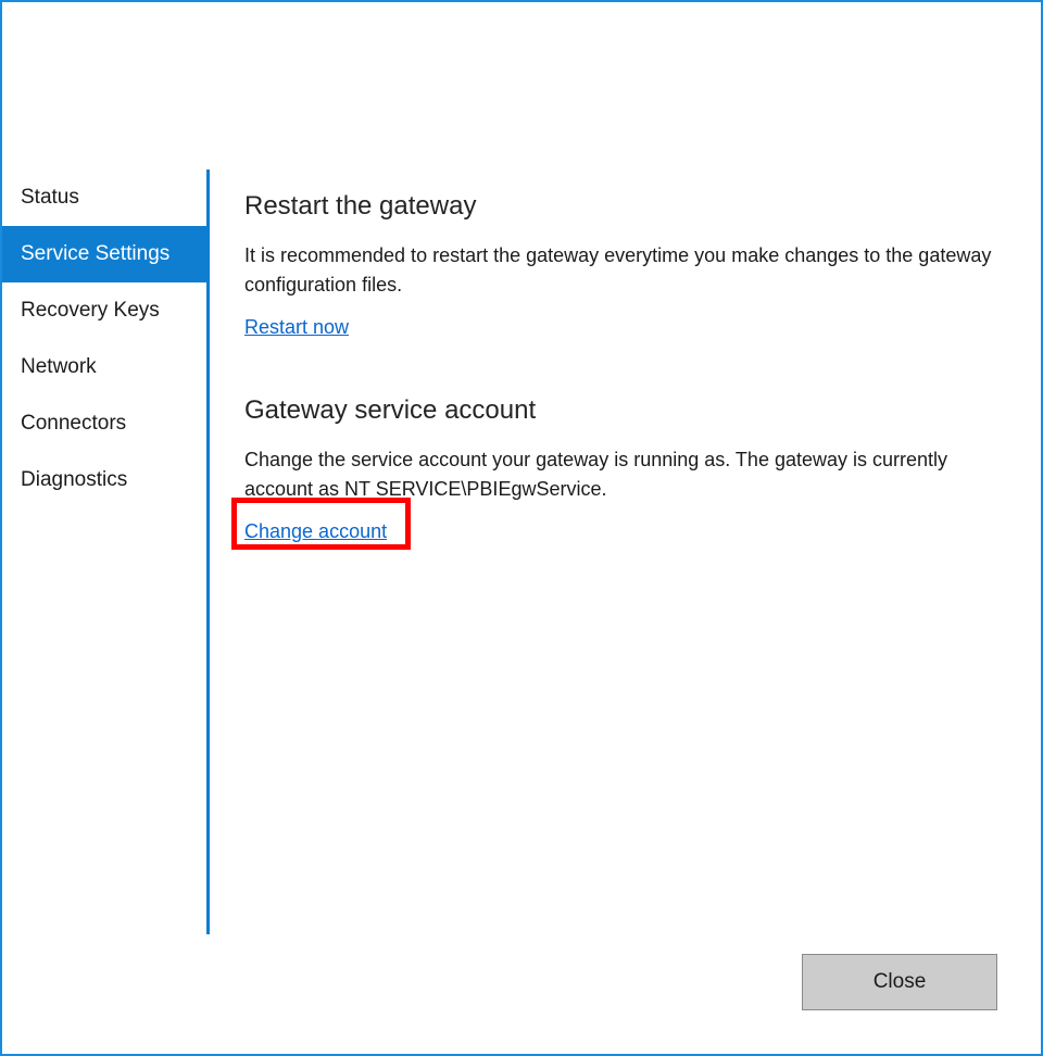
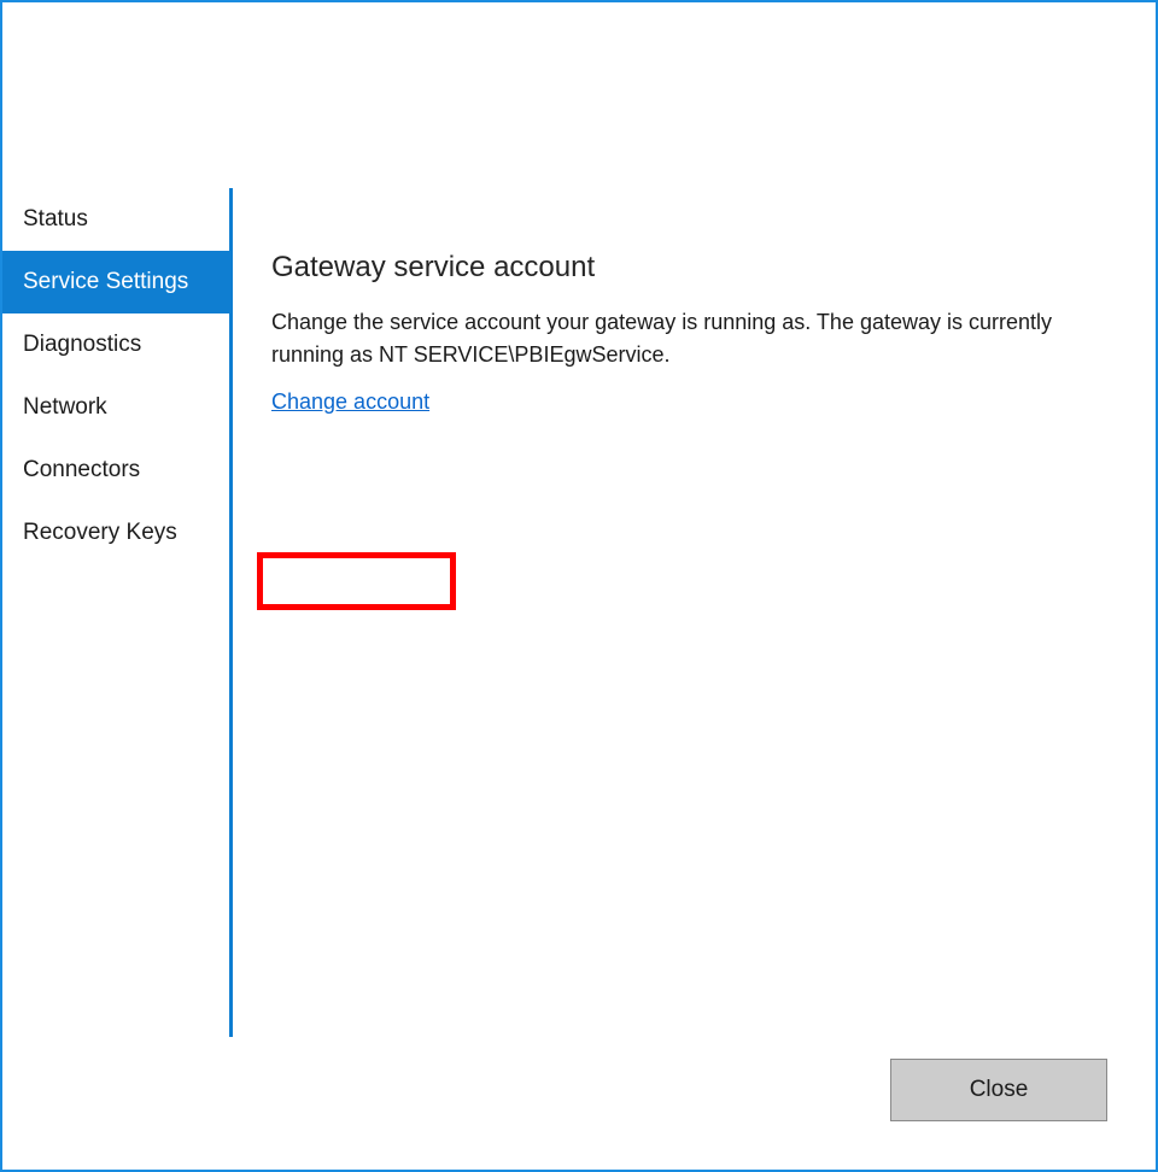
  Status
  Service Settings
- Recovery Keys
+ Diagnostics
  Network
  Connectors
- Diagnostics
+ Recovery Keys
- Restart the gateway
- It is recommended to restart the gateway everytime you make changes to the gateway configuration files.
- Restart now
  Gateway service account
- Change the service account your gateway is running as. The gateway is currently account as NT SERVICE\PBIEgwService.
+ Change the service account your gateway is running as. The gateway is currently running as NT SERVICE\PBIEgwService.
  Change account
  Close
